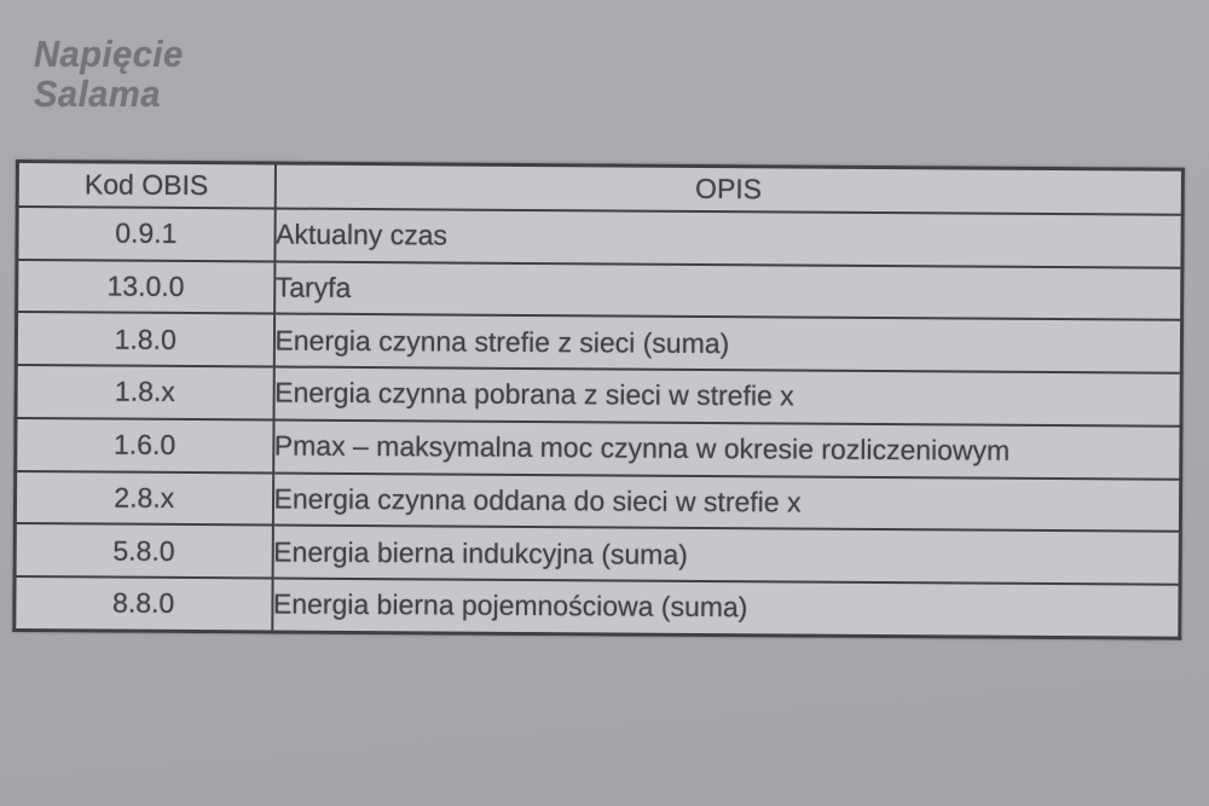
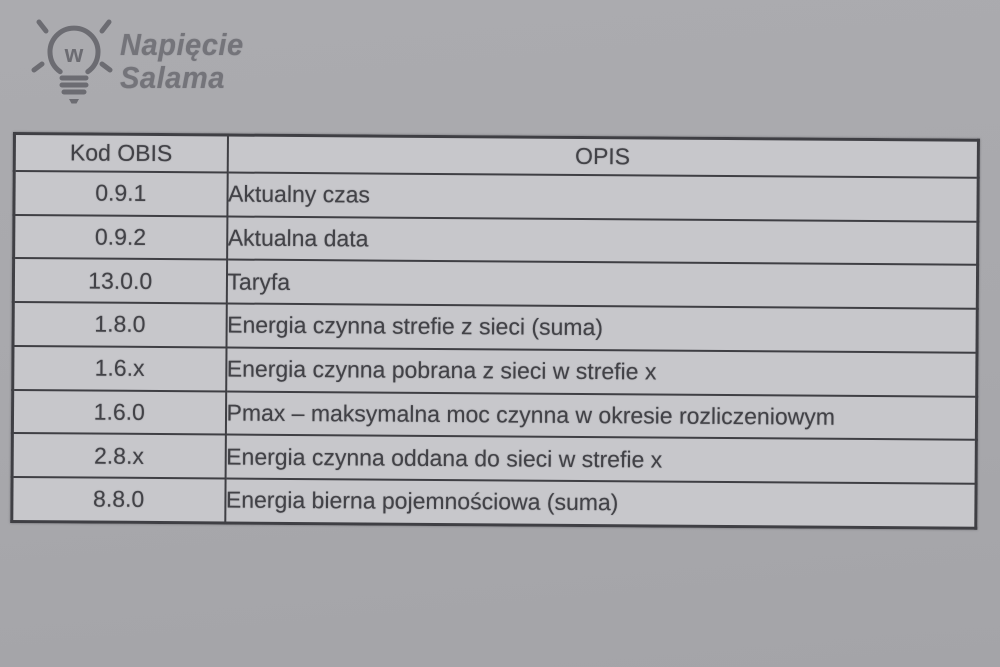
+ w
  Napięcie
  Salama
  Kod OBIS	OPIS
  0.9.1	Aktualny czas
+ 0.9.2	Aktualna data
  13.0.0	Taryfa
  1.8.0	Energia czynna strefie z sieci (suma)
- 1.8.x	Energia czynna pobrana z sieci w strefie x
+ 1.6.x	Energia czynna pobrana z sieci w strefie x
  1.6.0	Pmax – maksymalna moc czynna w okresie rozliczeniowym
  2.8.x	Energia czynna oddana do sieci w strefie x
- 5.8.0	Energia bierna indukcyjna (suma)
  8.8.0	Energia bierna pojemnościowa (suma)
